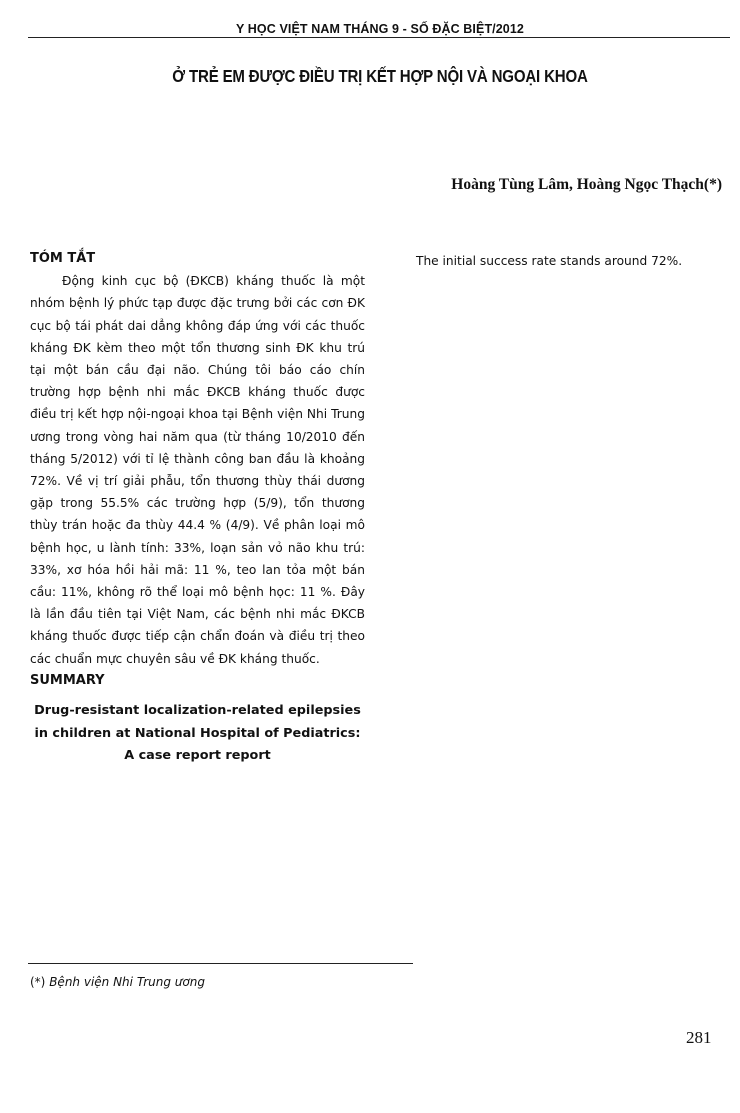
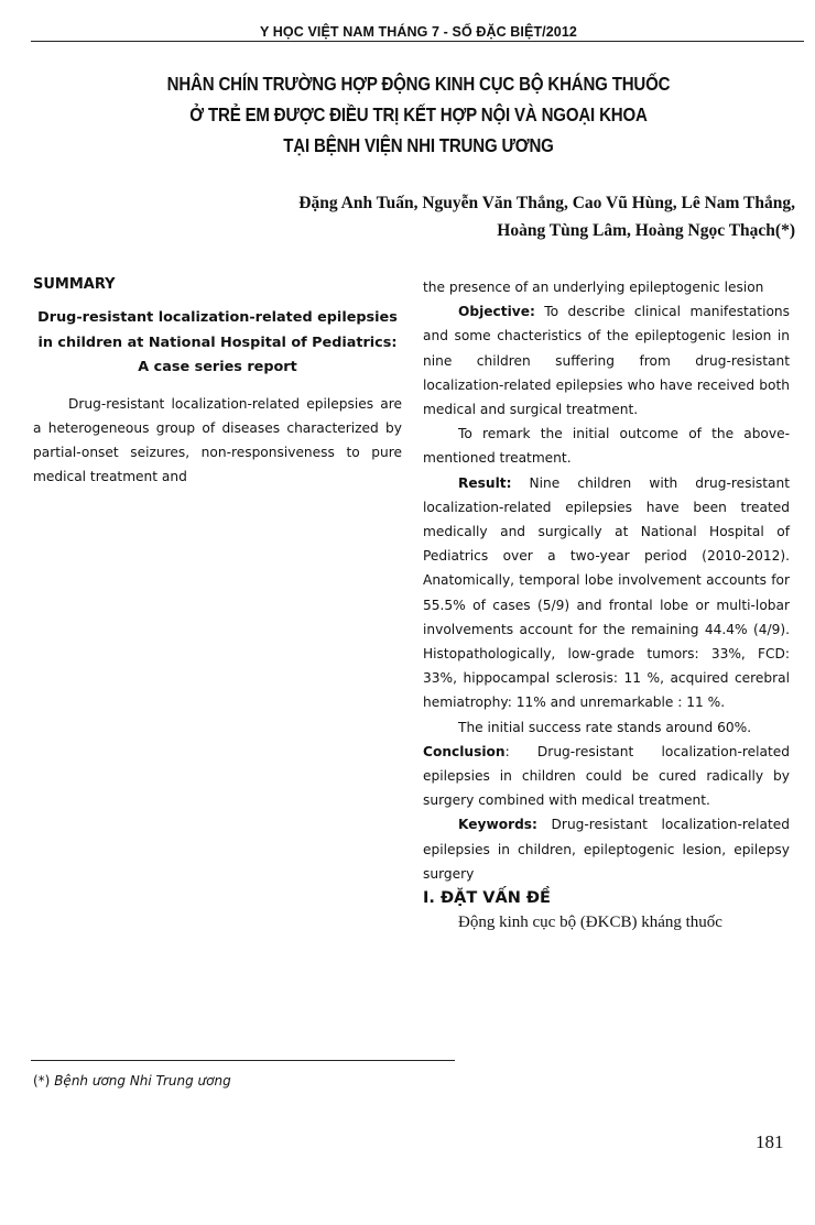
- Y HỌC VIỆT NAM THÁNG 9 - SỐ ĐẶC BIỆT/2012
+ Y HỌC VIỆT NAM THÁNG 7 - SỐ ĐẶC BIỆT/2012
+ NHÂN CHÍN TRƯỜNG HỢP ĐỘNG KINH CỤC BỘ KHÁNG THUỐC
  Ở TRẺ EM ĐƯỢC ĐIỀU TRỊ KẾT HỢP NỘI VÀ NGOẠI KHOA
+ TẠI BỆNH VIỆN NHI TRUNG ƯƠNG
+ Đặng Anh Tuấn, Nguyễn Văn Thắng, Cao Vũ Hùng, Lê Nam Thắng,
  Hoàng Tùng Lâm, Hoàng Ngọc Thạch(*)
- TÓM TẮT
- Động kinh cục bộ (ĐKCB) kháng thuốc là một nhóm bệnh lý phức tạp được đặc trưng bởi các cơn ĐK cục bộ tái phát dai dẳng không đáp ứng với các thuốc kháng ĐK kèm theo một tổn thương sinh ĐK khu trú tại một bán cầu đại não. Chúng tôi báo cáo chín trường hợp bệnh nhi mắc ĐKCB kháng thuốc được điều trị kết hợp nội-ngoại khoa tại Bệnh viện Nhi Trung ương trong vòng hai năm qua (từ tháng 10/2010 đến tháng 5/2012) với tỉ lệ thành công ban đầu là khoảng 72%. Về vị trí giải phẫu, tổn thương thùy thái dương gặp trong 55.5% các trường hợp (5/9), tổn thương thùy trán hoặc đa thùy 44.4 % (4/9). Về phân loại mô bệnh học, u lành tính: 33%, loạn sản vỏ não khu trú: 33%, xơ hóa hồi hải mã: 11 %, teo lan tỏa một bán cầu: 11%, không rõ thể loại mô bệnh học: 11 %. Đây là lần đầu tiên tại Việt Nam, các bệnh nhi mắc ĐKCB kháng thuốc được tiếp cận chẩn đoán và điều trị theo các chuẩn mực chuyên sâu về ĐK kháng thuốc.
  SUMMARY
- Drug-resistant localization-related epilepsies in children at National Hospital of Pediatrics: A case report report
+ Drug-resistant localization-related epilepsies in children at National Hospital of Pediatrics: A case series report
+ Drug-resistant localization-related epilepsies are a heterogeneous group of diseases characterized by partial-onset seizures, non-responsiveness to pure medical treatment and
+ the presence of an underlying epileptogenic lesion
+ Objective: To describe clinical manifestations and some chacteristics of the epileptogenic lesion in nine children suffering from drug-resistant localization-related epilepsies who have received both medical and surgical treatment.
+ To remark the initial outcome of the above-mentioned treatment.
+ Result: Nine children with drug-resistant localization-related epilepsies have been treated medically and surgically at National Hospital of Pediatrics over a two-year period (2010-2012). Anatomically, temporal lobe involvement accounts for 55.5% of cases (5/9) and frontal lobe or multi-lobar involvements account for the remaining 44.4% (4/9). Histopathologically, low-grade tumors: 33%, FCD: 33%, hippocampal sclerosis: 11 %, acquired cerebral hemiatrophy: 11% and unremarkable : 11 %.
- The initial success rate stands around 72%.
+ The initial success rate stands around 60%.
+ Conclusion: Drug-resistant localization-related epilepsies in children could be cured radically by surgery combined with medical treatment.
+ Keywords: Drug-resistant localization-related epilepsies in children, epileptogenic lesion, epilepsy surgery
+ I. ĐẶT VẤN ĐỀ
+ Động kinh cục bộ (ĐKCB) kháng thuốc
- (*) Bệnh viện Nhi Trung ương
+ (*) Bệnh ương Nhi Trung ương
- 281
+ 181
